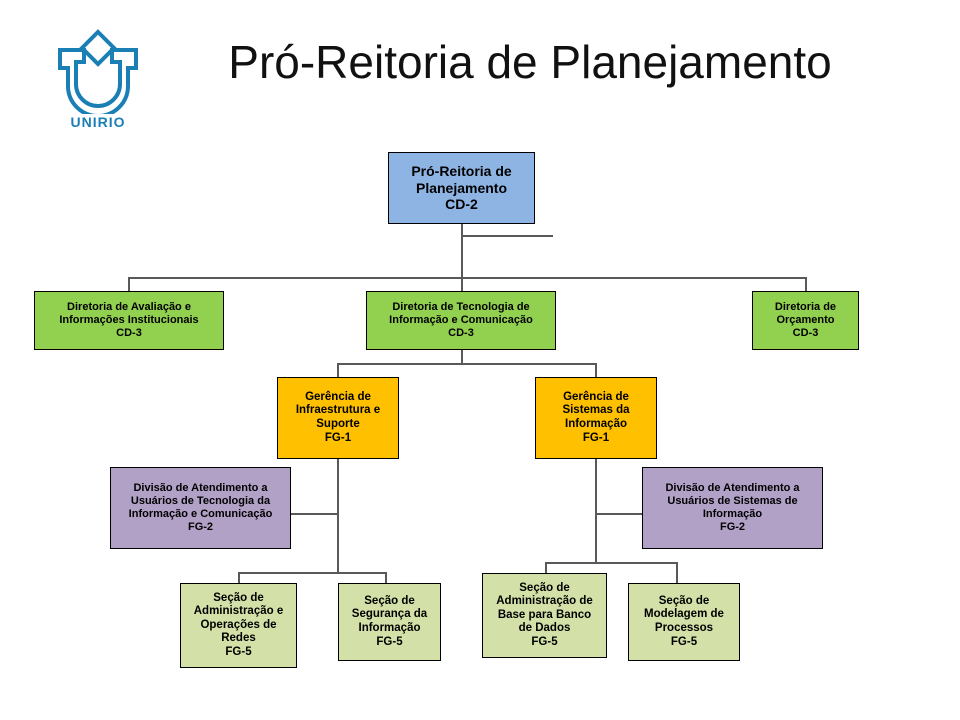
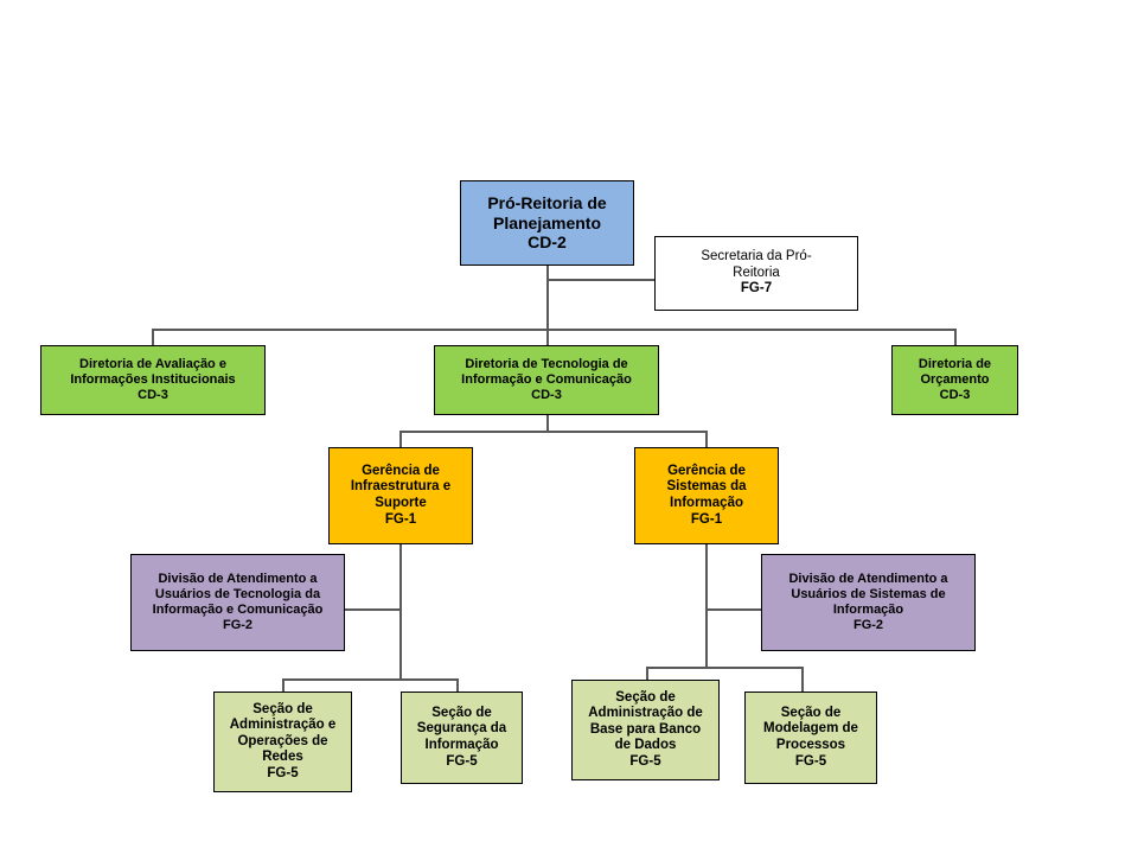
- UNIRIO
- Pró-Reitoria de Planejamento
  Pró-Reitoria de
  Planejamento
  CD-2
+ Secretaria da Pró-
+ Reitoria
+ FG-7
  Diretoria de Avaliação e
  Informações Institucionais
  CD-3
  Diretoria de Tecnologia de
  Informação e Comunicação
  CD-3
  Diretoria de
  Orçamento
  CD-3
  Gerência de
  Infraestrutura e
  Suporte
  FG-1
  Gerência de
  Sistemas da
  Informação
  FG-1
  Divisão de Atendimento a
  Usuários de Tecnologia da
  Informação e Comunicação
  FG-2
  Divisão de Atendimento a
  Usuários de Sistemas de
  Informação
  FG-2
  Seção de
  Administração e
  Operações de
  Redes
  FG-5
  Seção de
  Segurança da
  Informação
  FG-5
  Seção de
  Administração de
  Base para Banco
  de Dados
  FG-5
  Seção de
  Modelagem de
  Processos
  FG-5
